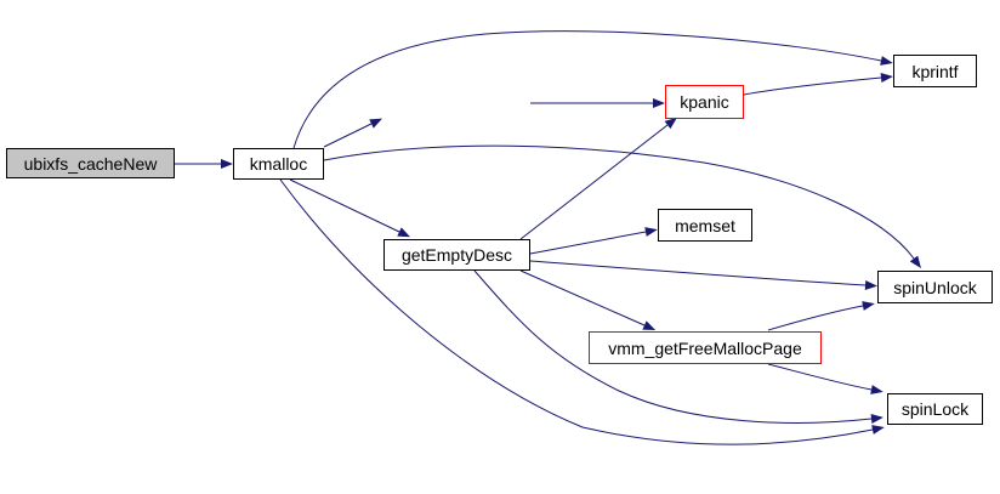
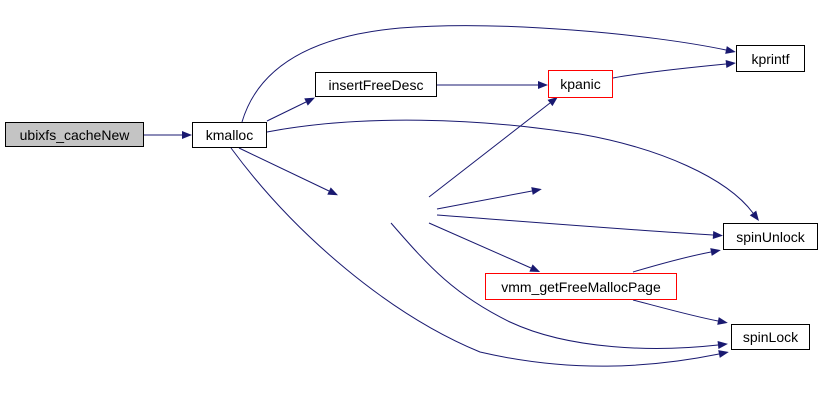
  ubixfs_cacheNew
  kmalloc
+ insertFreeDesc
  kpanic
  kprintf
- getEmptyDesc
- memset
  spinUnlock
  vmm_getFreeMallocPage
  spinLock
